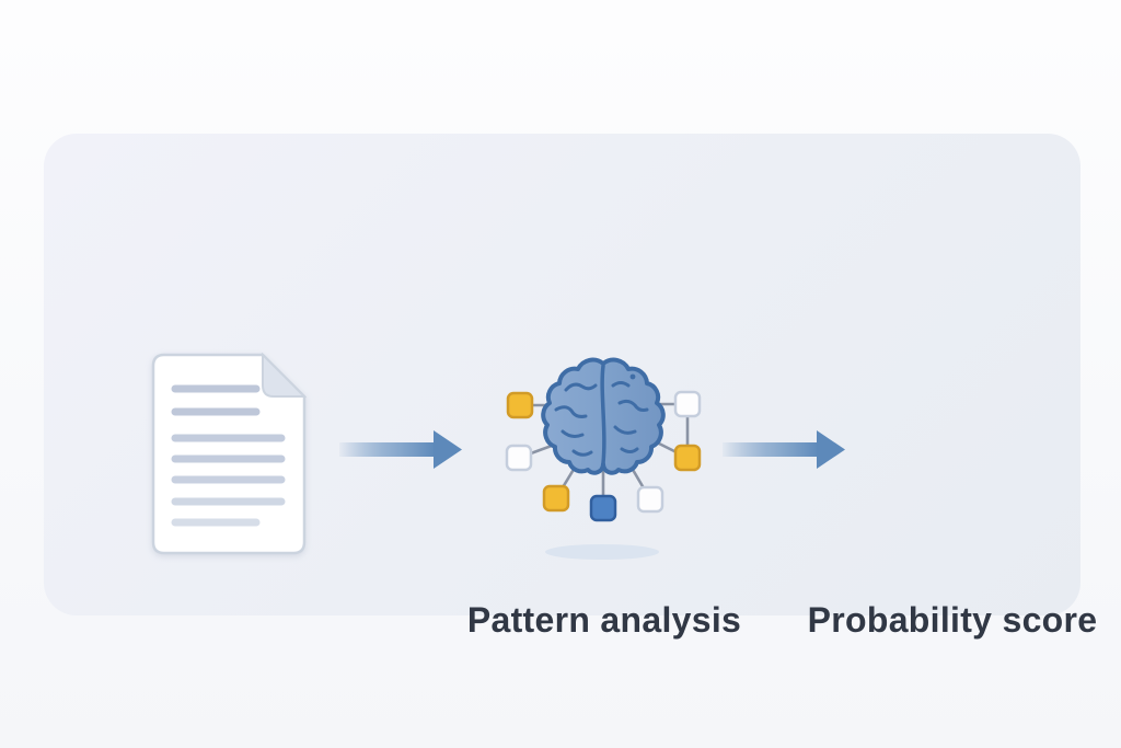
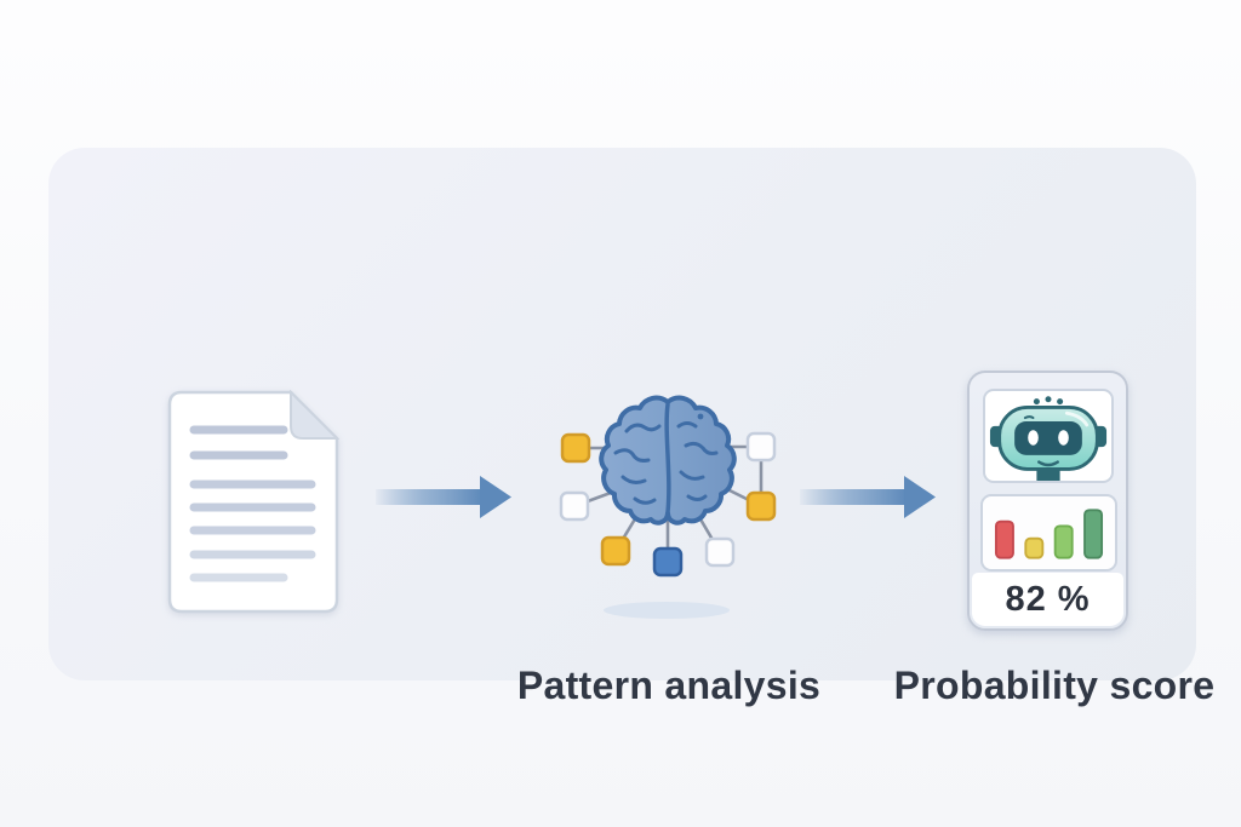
+ 82 %
  Pattern analysis
  Probability score
